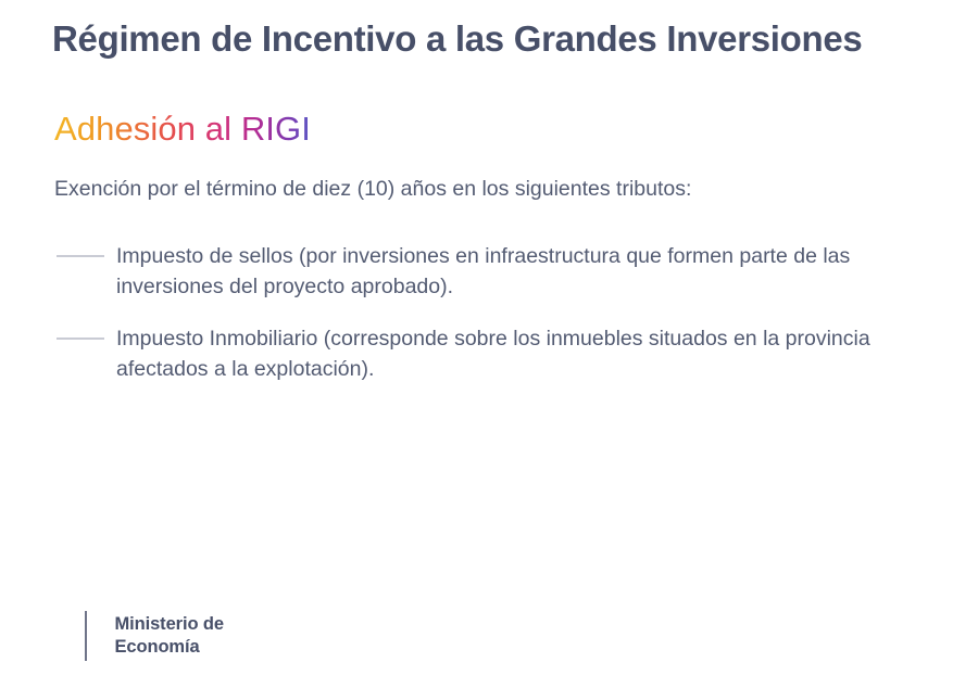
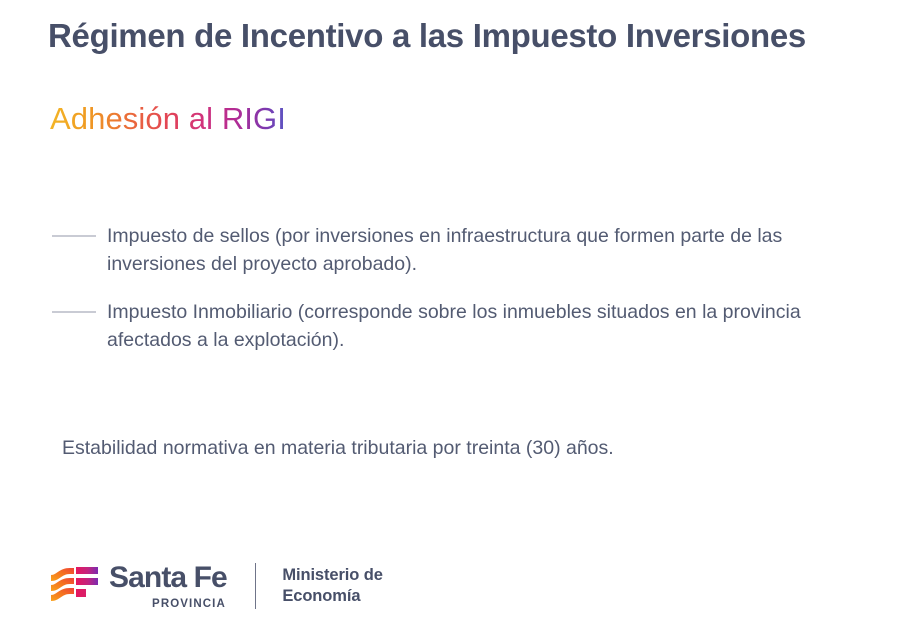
- Régimen de Incentivo a las Grandes Inversiones
+ Régimen de Incentivo a las Impuesto Inversiones
  Adhesión al RIGI
- Exención por el término de diez (10) años en los siguientes tributos:
  Impuesto de sellos (por inversiones en infraestructura que formen parte de las inversiones del proyecto aprobado).
  Impuesto Inmobiliario (corresponde sobre los inmuebles situados en la provincia afectados a la explotación).
+ Estabilidad normativa en materia tributaria por treinta (30) años.
+ Santa Fe
+ PROVINCIA
  Ministerio de
  Economía
